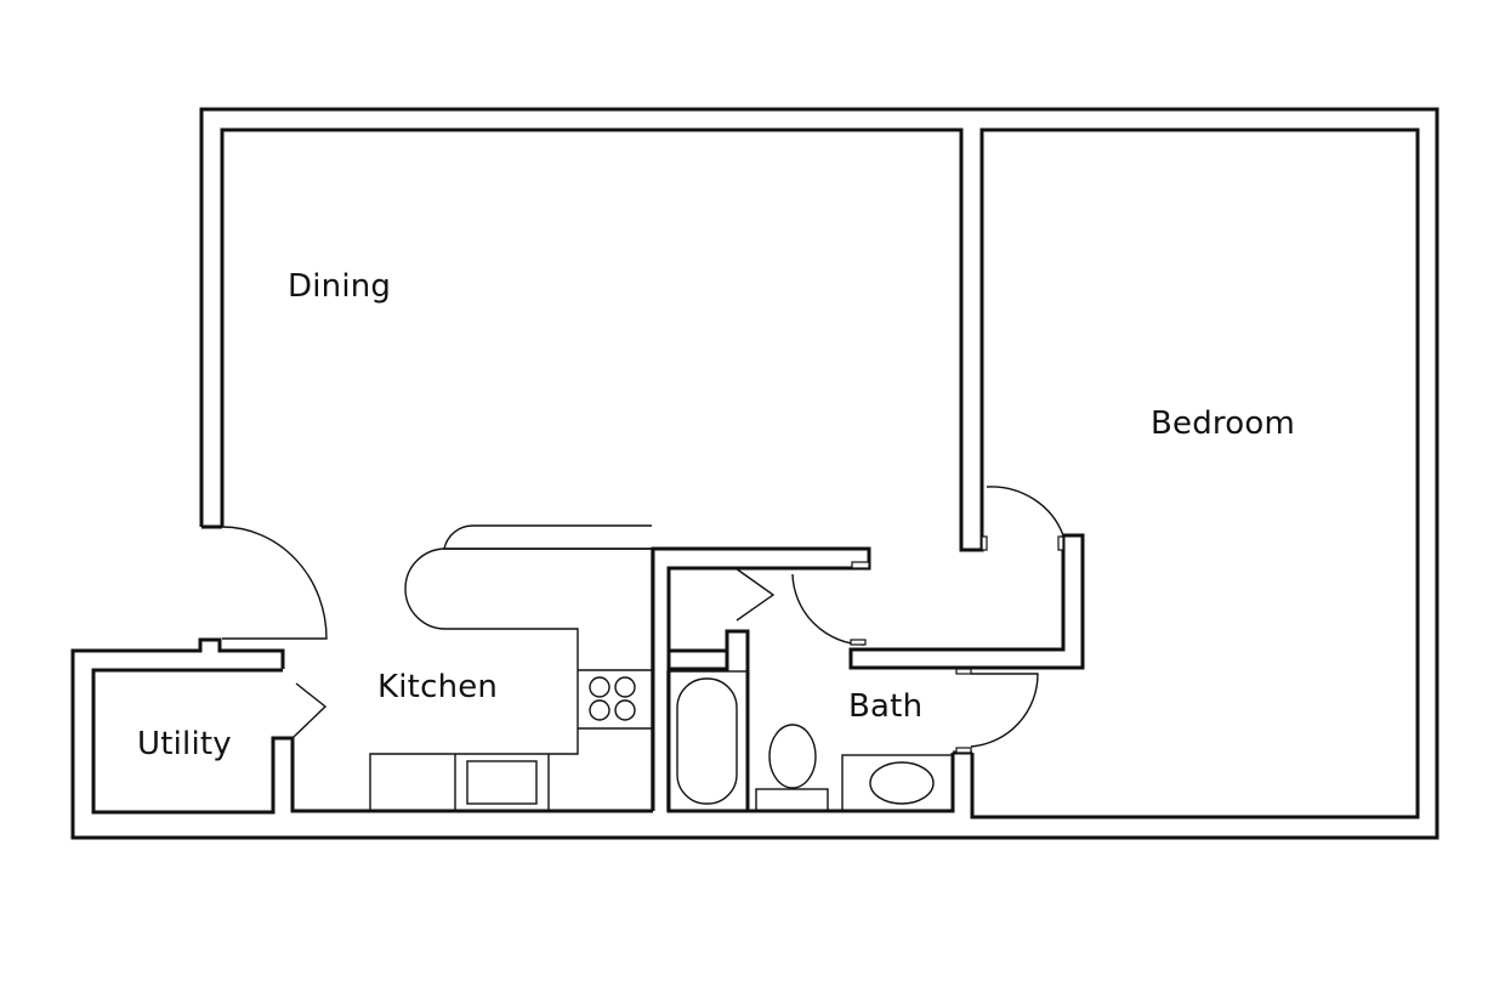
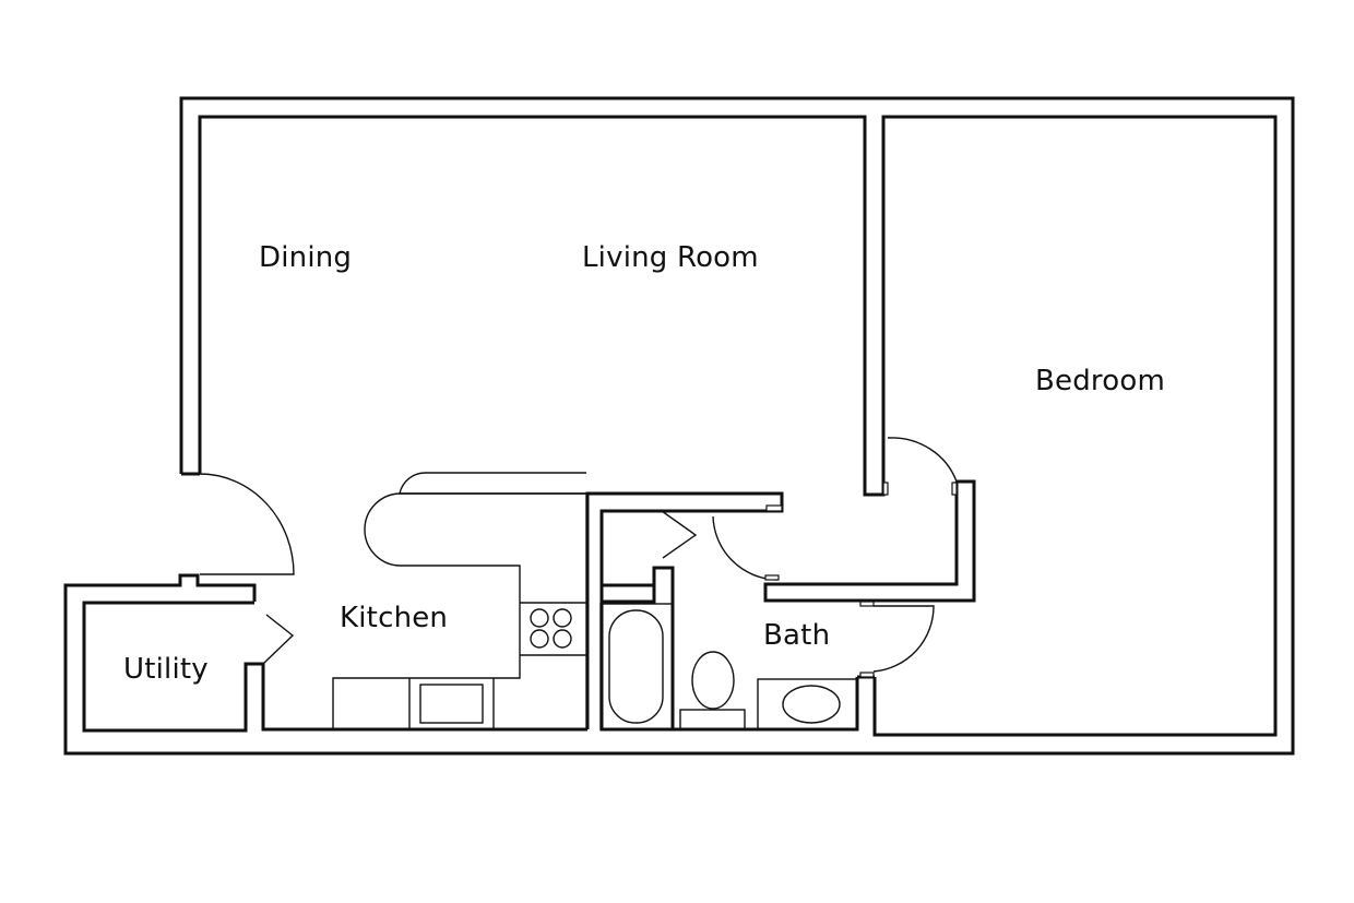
  Dining
+ Living Room
  Bedroom
  Kitchen
  Bath
  Utility
